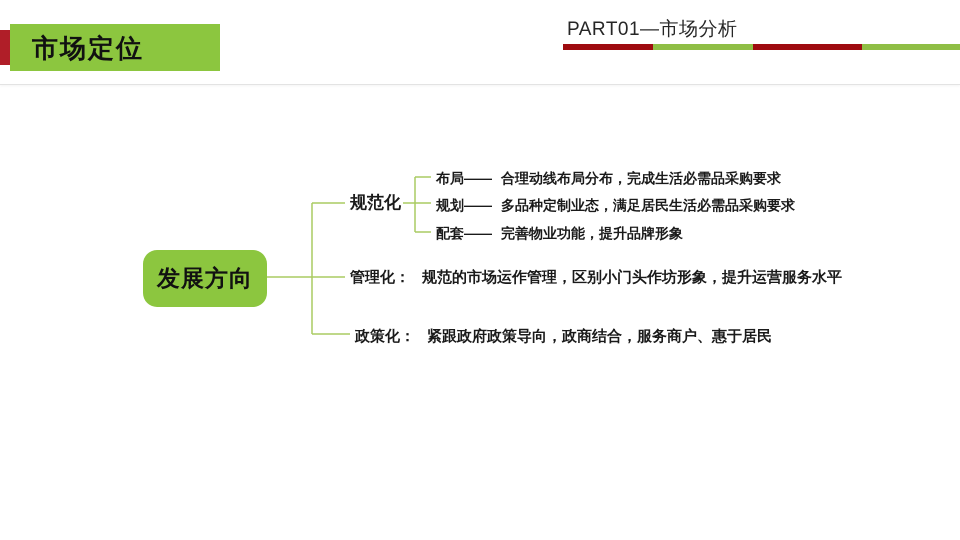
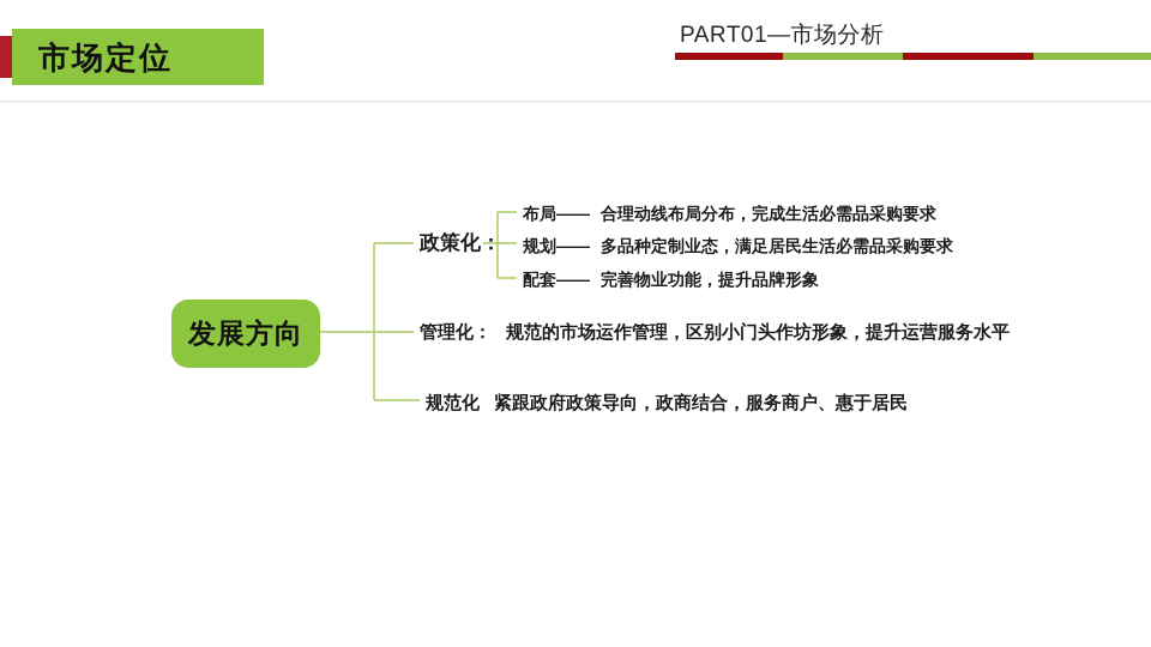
  市场定位
  PART01—市场分析
  发展方向
- 规范化
+ 政策化：
  布局—— 合理动线布局分布，完成生活必需品采购要求
  规划—— 多品种定制业态，满足居民生活必需品采购要求
  配套—— 完善物业功能，提升品牌形象
  管理化： 规范的市场运作管理，区别小门头作坊形象，提升运营服务水平
- 政策化： 紧跟政府政策导向，政商结合，服务商户、惠于居民
+ 规范化 紧跟政府政策导向，政商结合，服务商户、惠于居民
